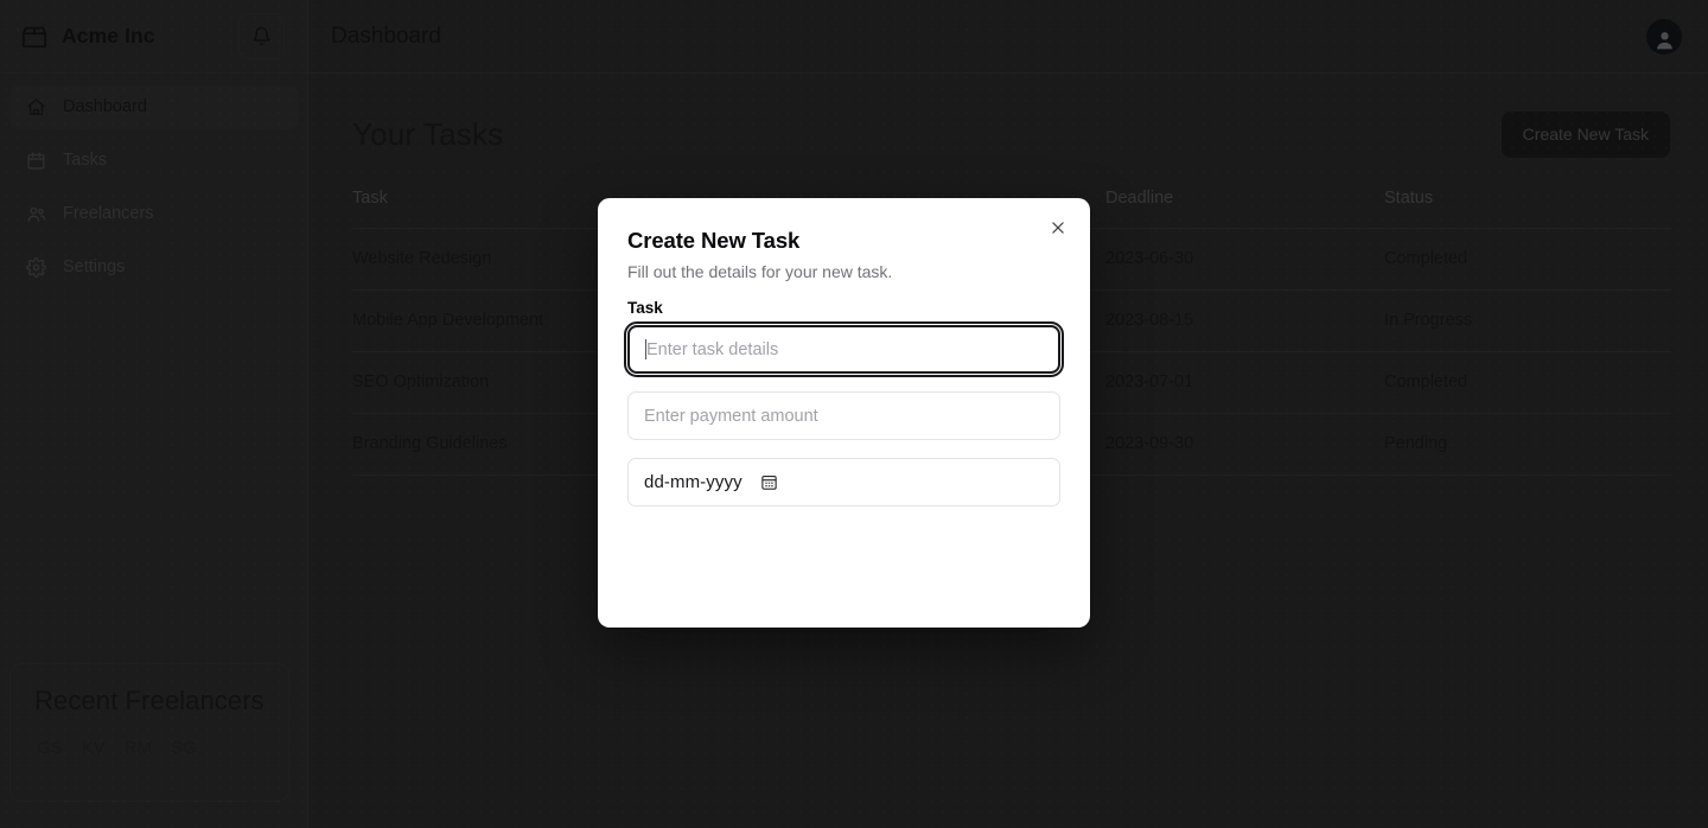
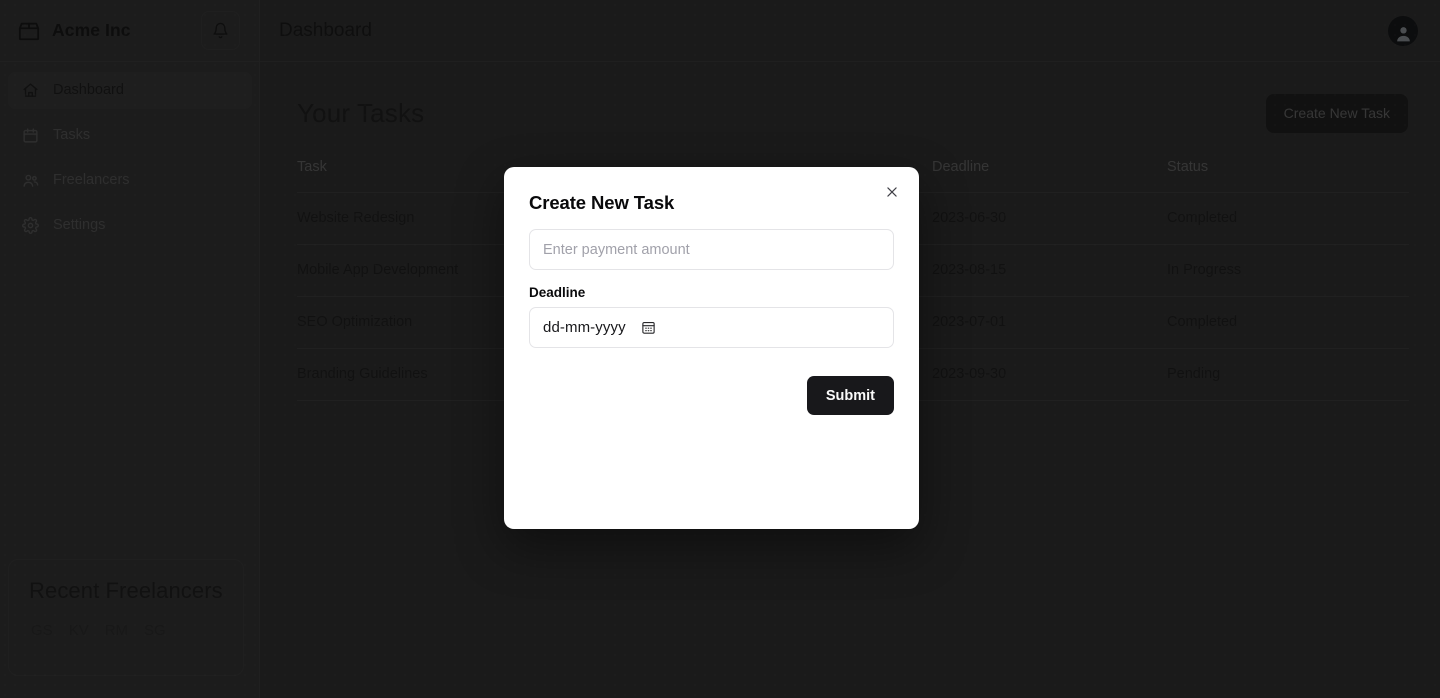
  Create New Task
- Fill out the details for your new task.
- Task
- Enter task details
  Enter payment amount
+ Deadline
  dd-mm-yyyy
+ Submit
